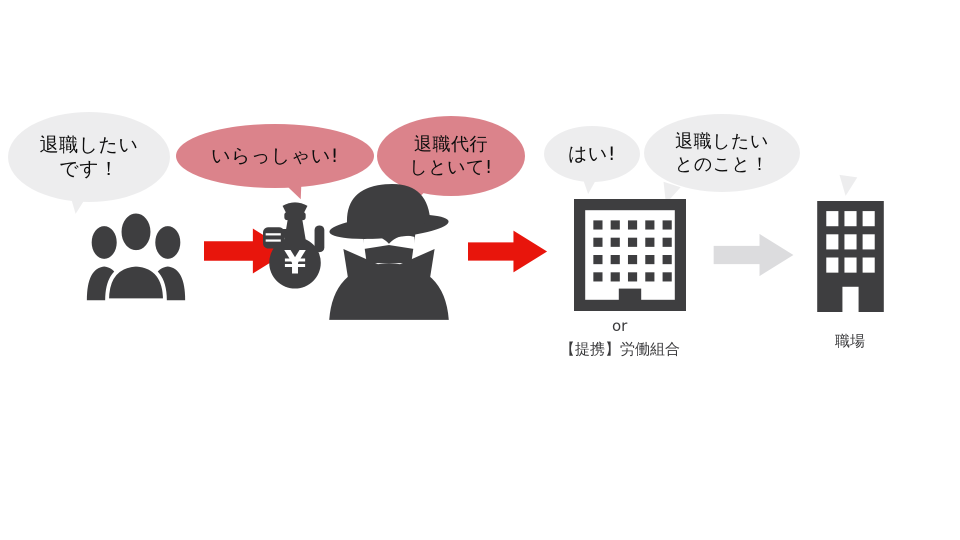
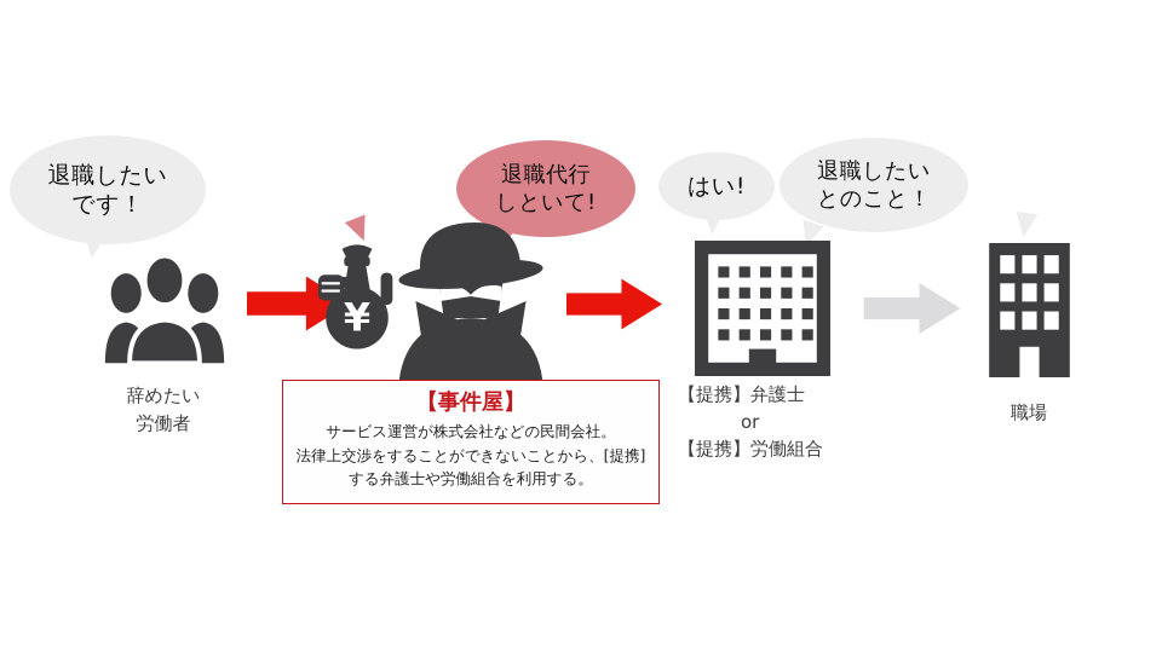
  退職したい
  です！
- いらっしゃい!
  退職代行
  しといて!
  はい!
  退職したい
  とのこと！
  ¥
+ 辞めたい
+ 労働者
+ 【事件屋】
+ サービス運営が株式会社などの民間会社。
+ 法律上交渉をすることができないことから、[提携]
+ する弁護士や労働組合を利用する。
+ 【提携】弁護士
  or
  【提携】労働組合
  職場
